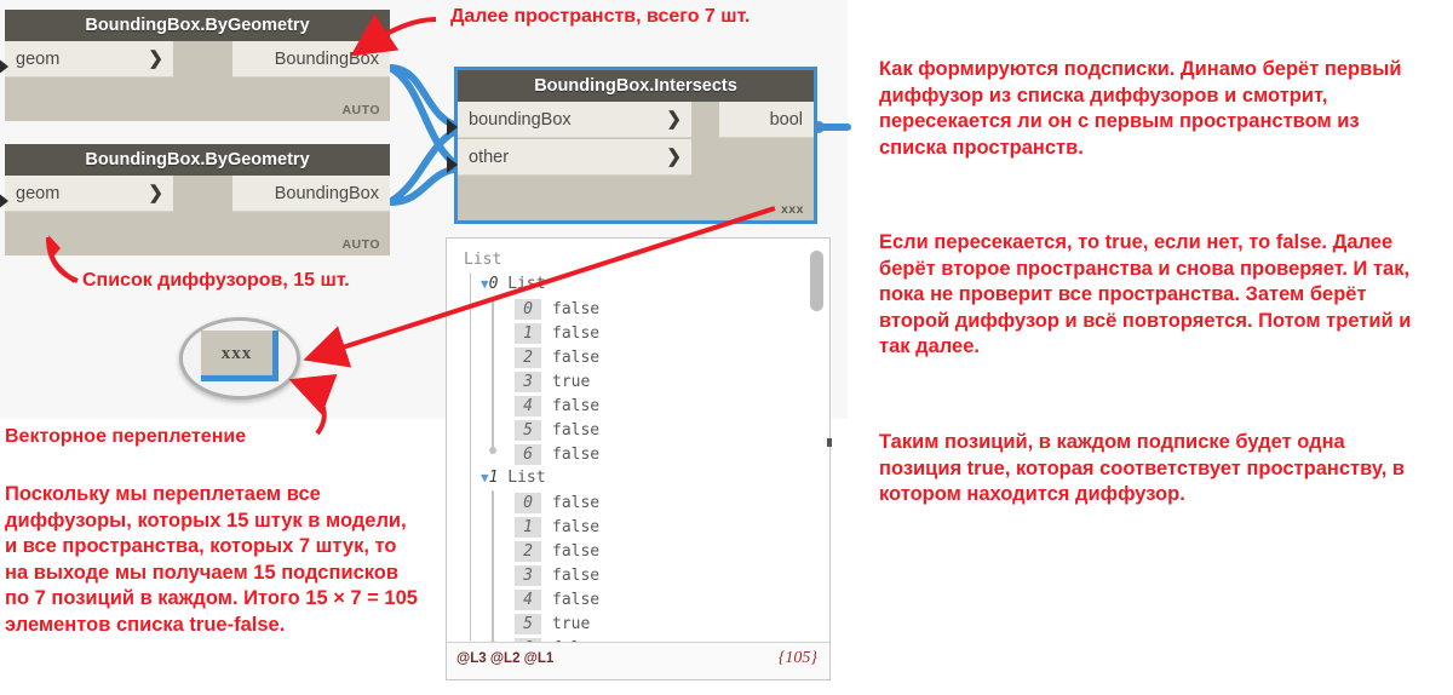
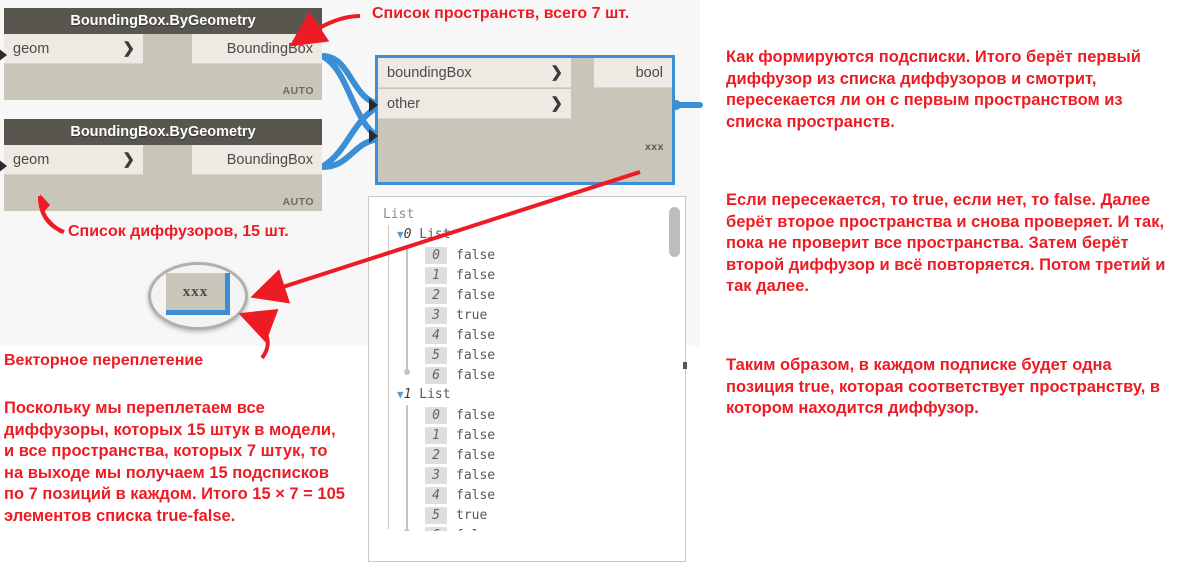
  BoundingBox.ByGeometry
  geom
  ❯
  BoundingBox
  AUTO
  BoundingBox.ByGeometry
  geom
  ❯
  BoundingBox
  AUTO
- BoundingBox.Intersects
  boundingBox
  ❯
  other
  ❯
  bool
  xxx
  List
  ▼0 Lis
  0 false
  1 false
  2 false
  3 true
  4 false
  5 false
  6 false
  ▼1 List
  0 false
  1 false
  2 false
  3 false
  4 false
  5 true
- @L3 @L2 @L1
- {105}
  xxx
- Далее пространств, всего 7 шт.
+ Список пространств, всего 7 шт.
  Список диффузоров, 15 шт.
  Векторное переплетение
  Поскольку мы переплетаем все диффузоры, которых 15 штук в модели, и все пространства, которых 7 штук, то на выходе мы получаем 15 подсписков по 7 позиций в каждом. Итого 15 × 7 = 105 элементов списка true-false.
- Как формируются подсписки. Динамо берёт первый диффузор из списка диффузоров и смотрит, пересекается ли он с первым пространством из списка пространств.
+ Как формируются подсписки. Итого берёт первый диффузор из списка диффузоров и смотрит, пересекается ли он с первым пространством из списка пространств.
  Если пересекается, то true, если нет, то false. Далее берёт второе пространства и снова проверяет. И так, пока не проверит все пространства. Затем берёт второй диффузор и всё повторяется. Потом третий и так далее.
- Таким позиций, в каждом подписке будет одна позиция true, которая соответствует пространству, в котором находится диффузор.
+ Таким образом, в каждом подписке будет одна позиция true, которая соответствует пространству, в котором находится диффузор.
